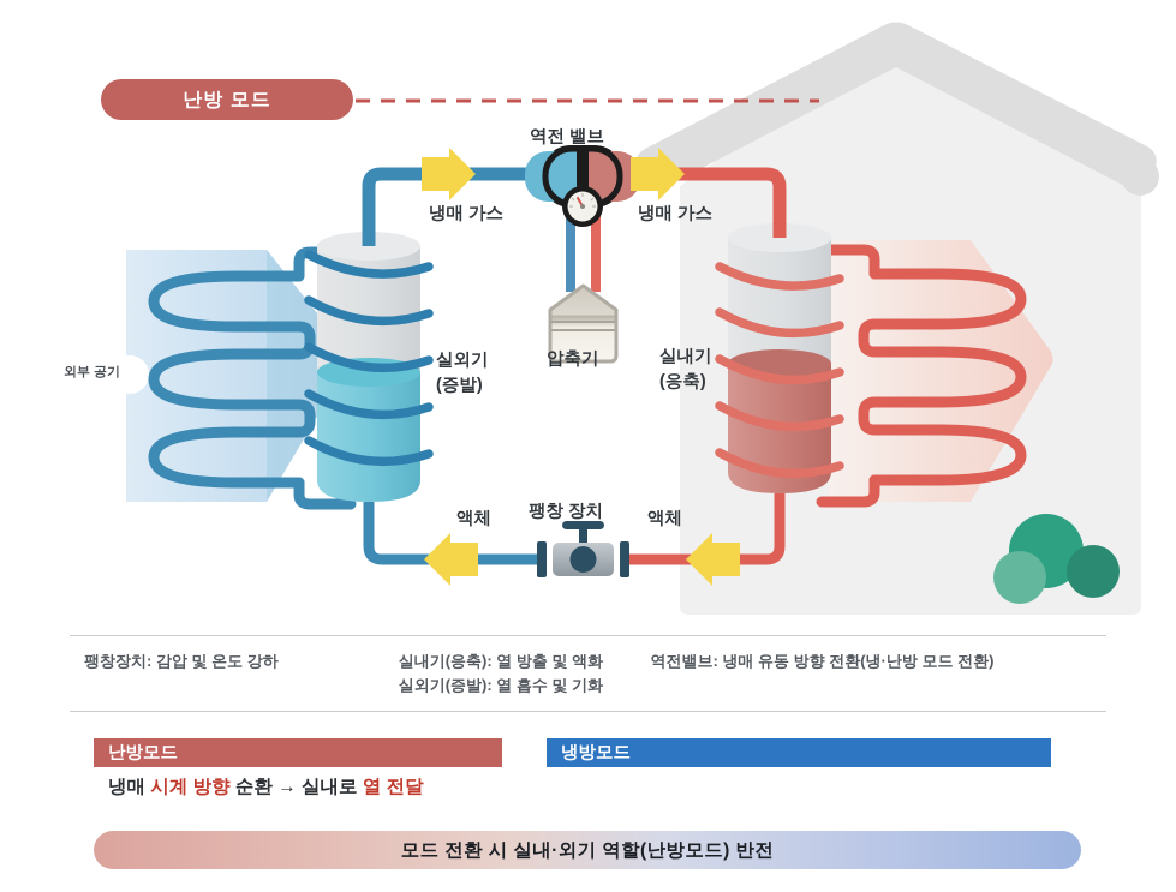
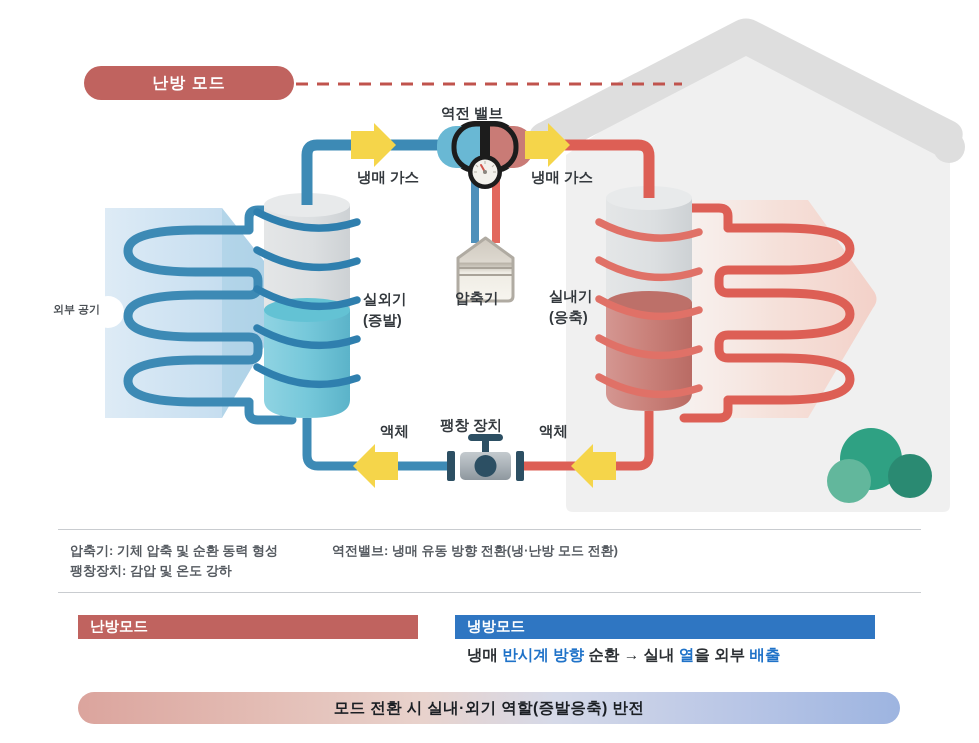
  난방 모드
  외부 공기
  냉매 가스
  냉매 가스
  역전 밸브
  압축기
  실외기
  (증발)
  실내기
  (응축)
  액체
  액체
  팽창 장치
+ 압축기: 기체 압축 및 순환 동력 형성
  팽창장치: 감압 및 온도 강하
- 실내기(응축): 열 방출 및 액화
- 실외기(증발): 열 흡수 및 기화
  역전밸브: 냉매 유동 방향 전환(냉·난방 모드 전환)
  난방모드
- 냉매 시계 방향 순환 → 실내로 열 전달
  냉방모드
+ 냉매 반시계 방향 순환 → 실내 열을 외부 배출
- 모드 전환 시 실내·외기 역할(난방모드) 반전
+ 모드 전환 시 실내·외기 역할(증발응축) 반전
